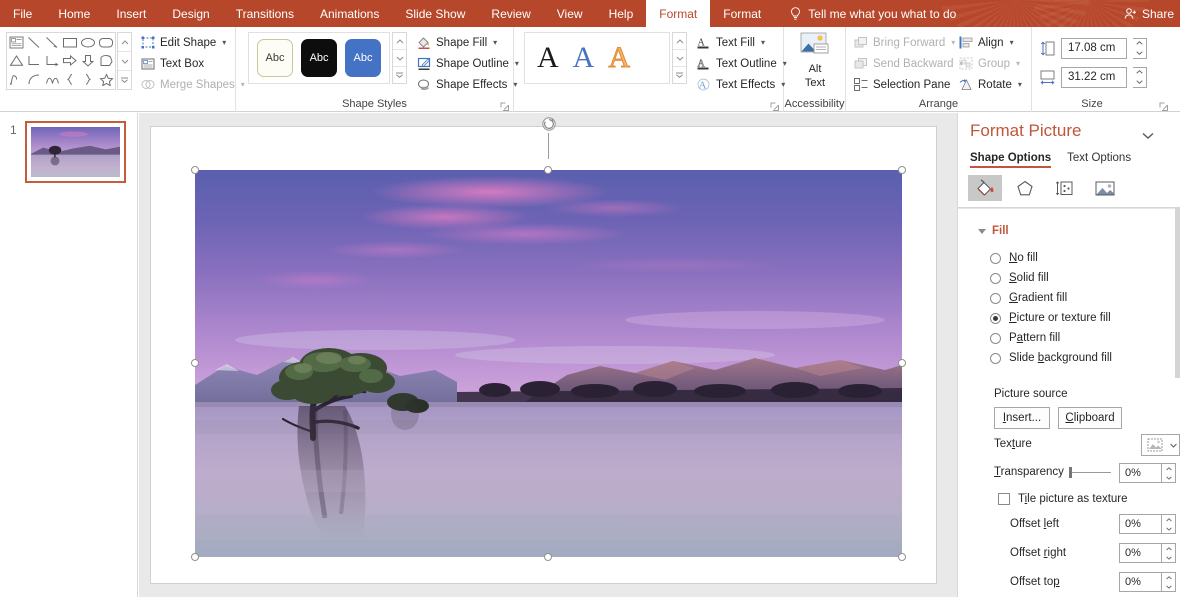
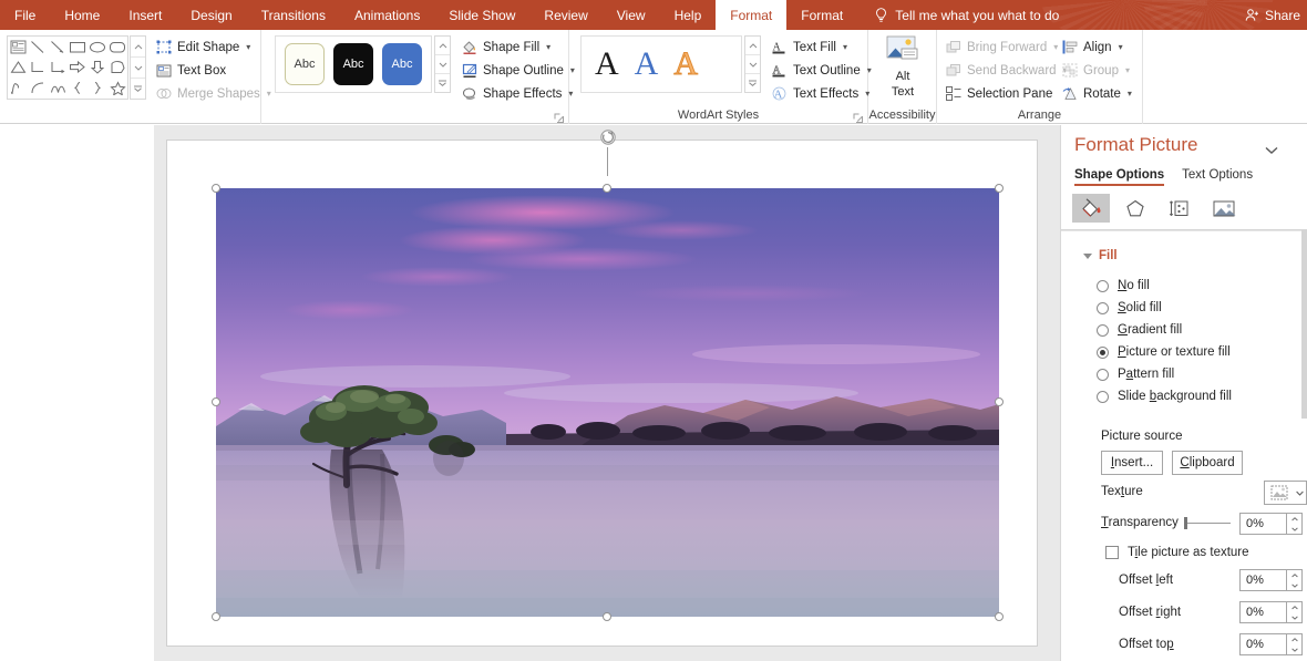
  File
  Home
  Insert
  Design
  Transitions
  Animations
  Slide Show
  Review
  View
  Help
  Format
  Format
  Tell me what you what to do
  Share
  Edit Shape
  ▾
  Text Box
  Merge Shapes
  ▾
  Abc
  Abc
  Abc
  Shape Fill
  ▾
  Shape Outline
  ▾
  Shape Effects
  ▾
- Shape Styles
  A
  A
  A
  A
  Text Fill
  ▾
  A
  Text Outline
  ▾
  A
  Text Effects
  ▾
+ WordArt Styles
  Alt
  Text
  Accessibility
  Bring Forward
  ▾
  Send Backward
  ▾
  Selection Pane
  Align
  ▾
  Group
  ▾
  Rotate
  ▾
  Arrange
- 17.08 cm
- 31.22 cm
- Size
- 1
  Format Picture
  Shape Options
  Text Options
  Fill
  No fill
  Solid fill
  Gradient fill
  Picture or texture fill
  Pattern fill
  Slide background fill
  Picture source
  Insert...
  Clipboard
  Texture
  Transparency
  0%
  Tile picture as texture
  Offset left
  0%
  Offset right
  0%
  Offset top
  0%
